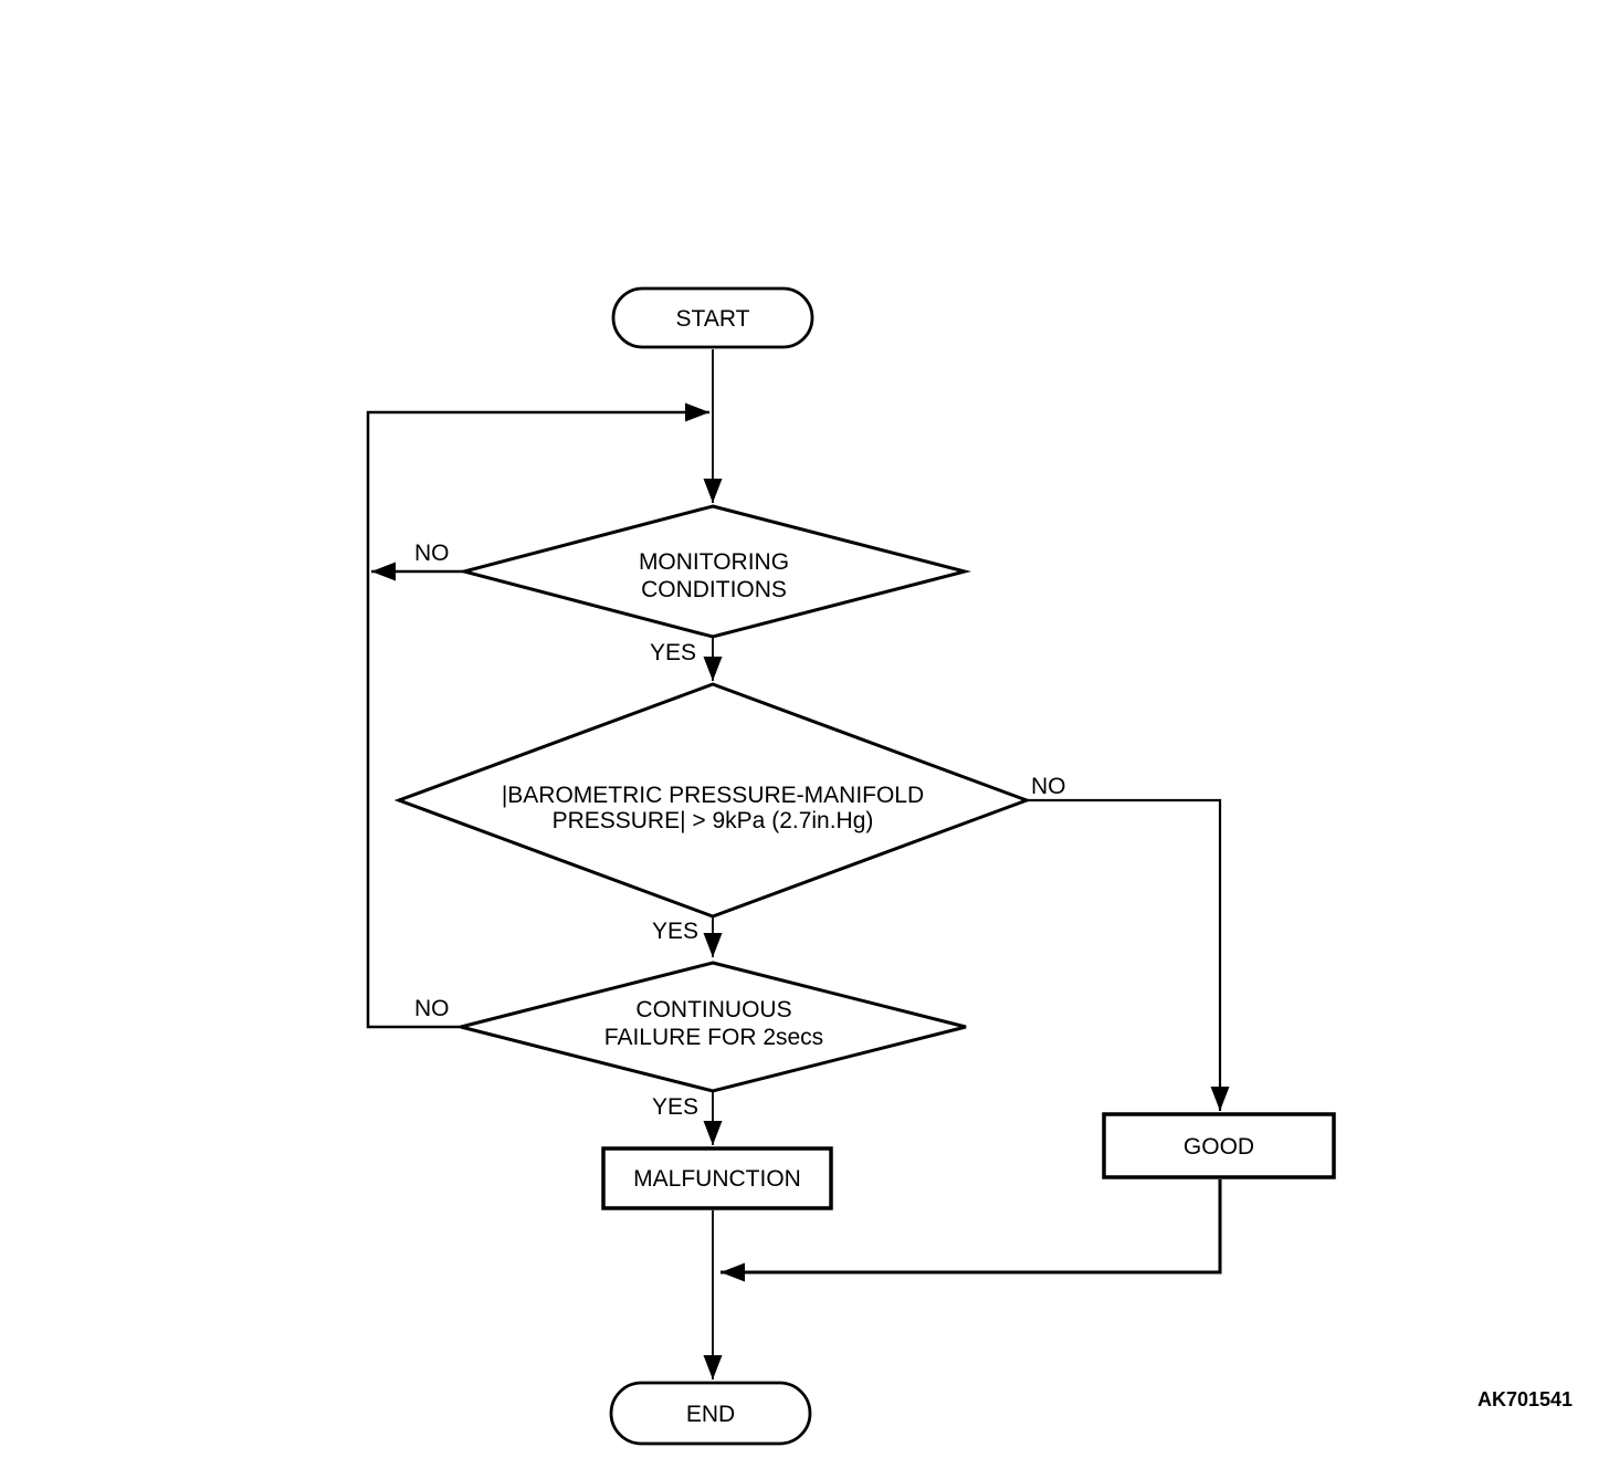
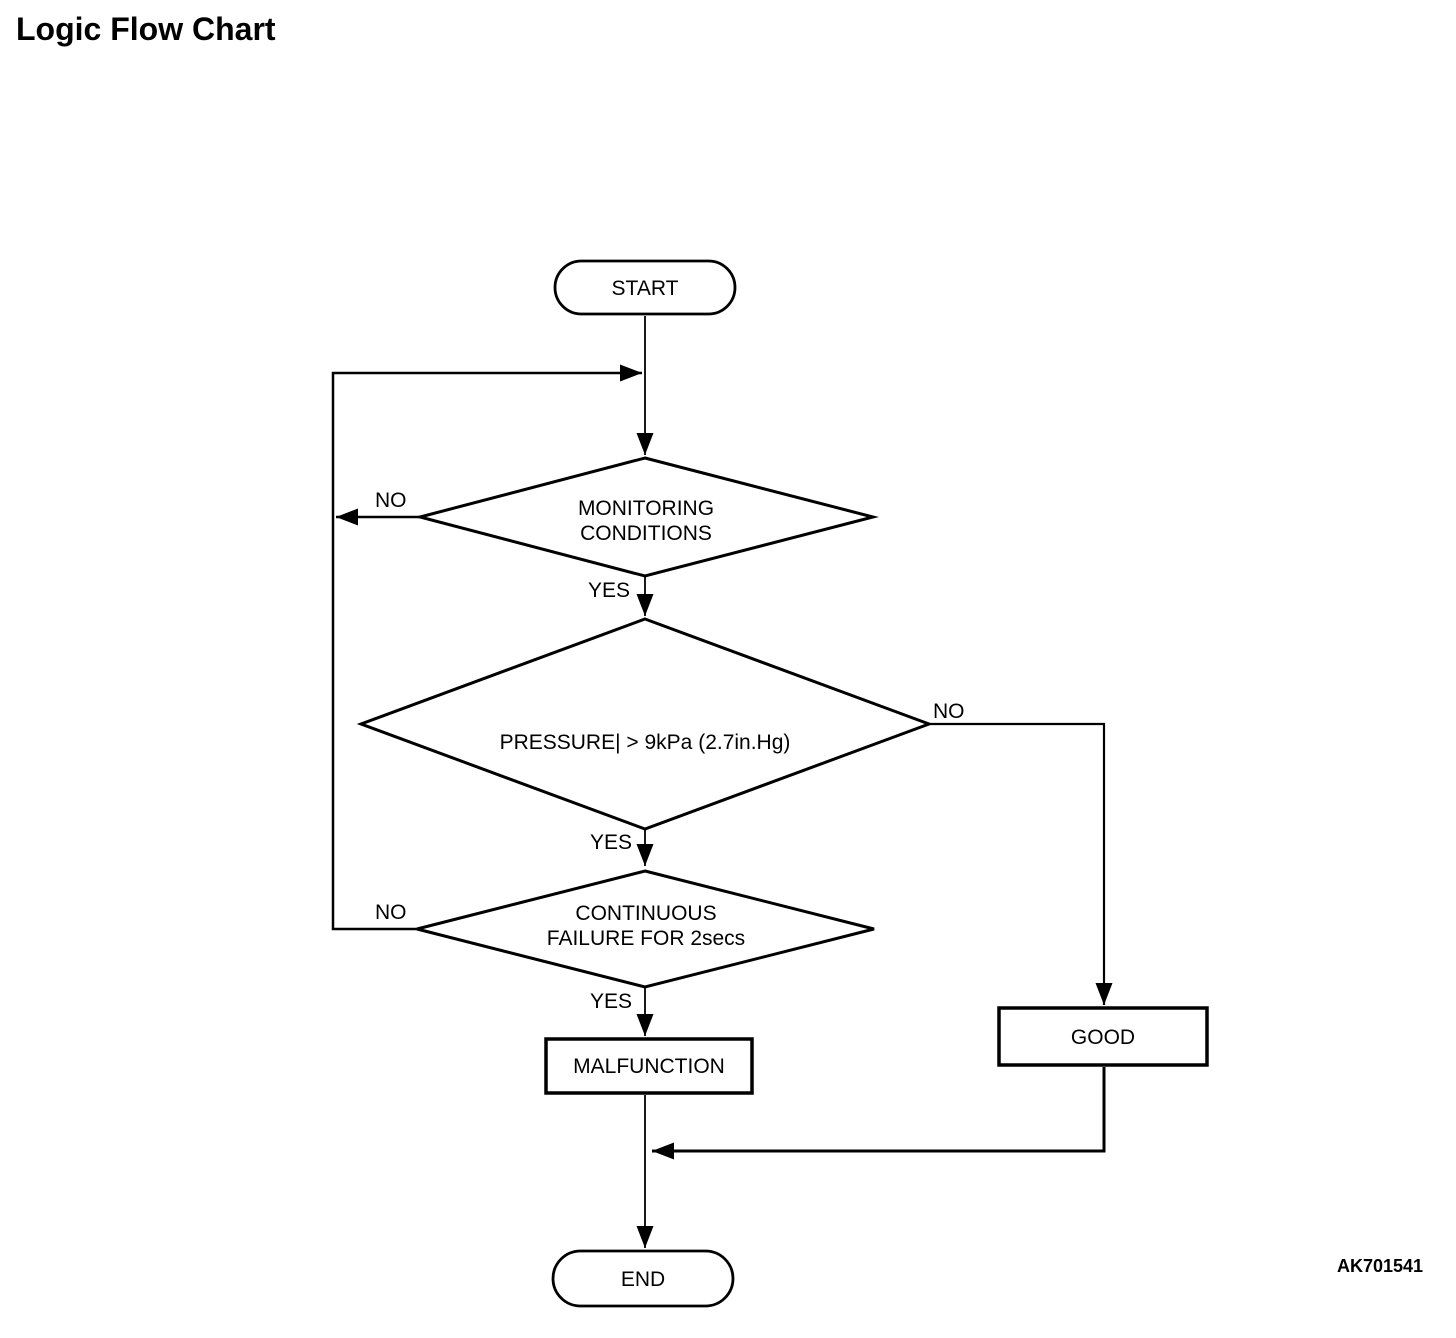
+ Logic Flow Chart
  START
  MONITORING
  CONDITIONS
  NO
  YES
- |BAROMETRIC PRESSURE-MANIFOLD
  PRESSURE| > 9kPa (2.7in.Hg)
  NO
  YES
  CONTINUOUS
  FAILURE FOR 2secs
  NO
  YES
  MALFUNCTION
  GOOD
  END
  AK701541
